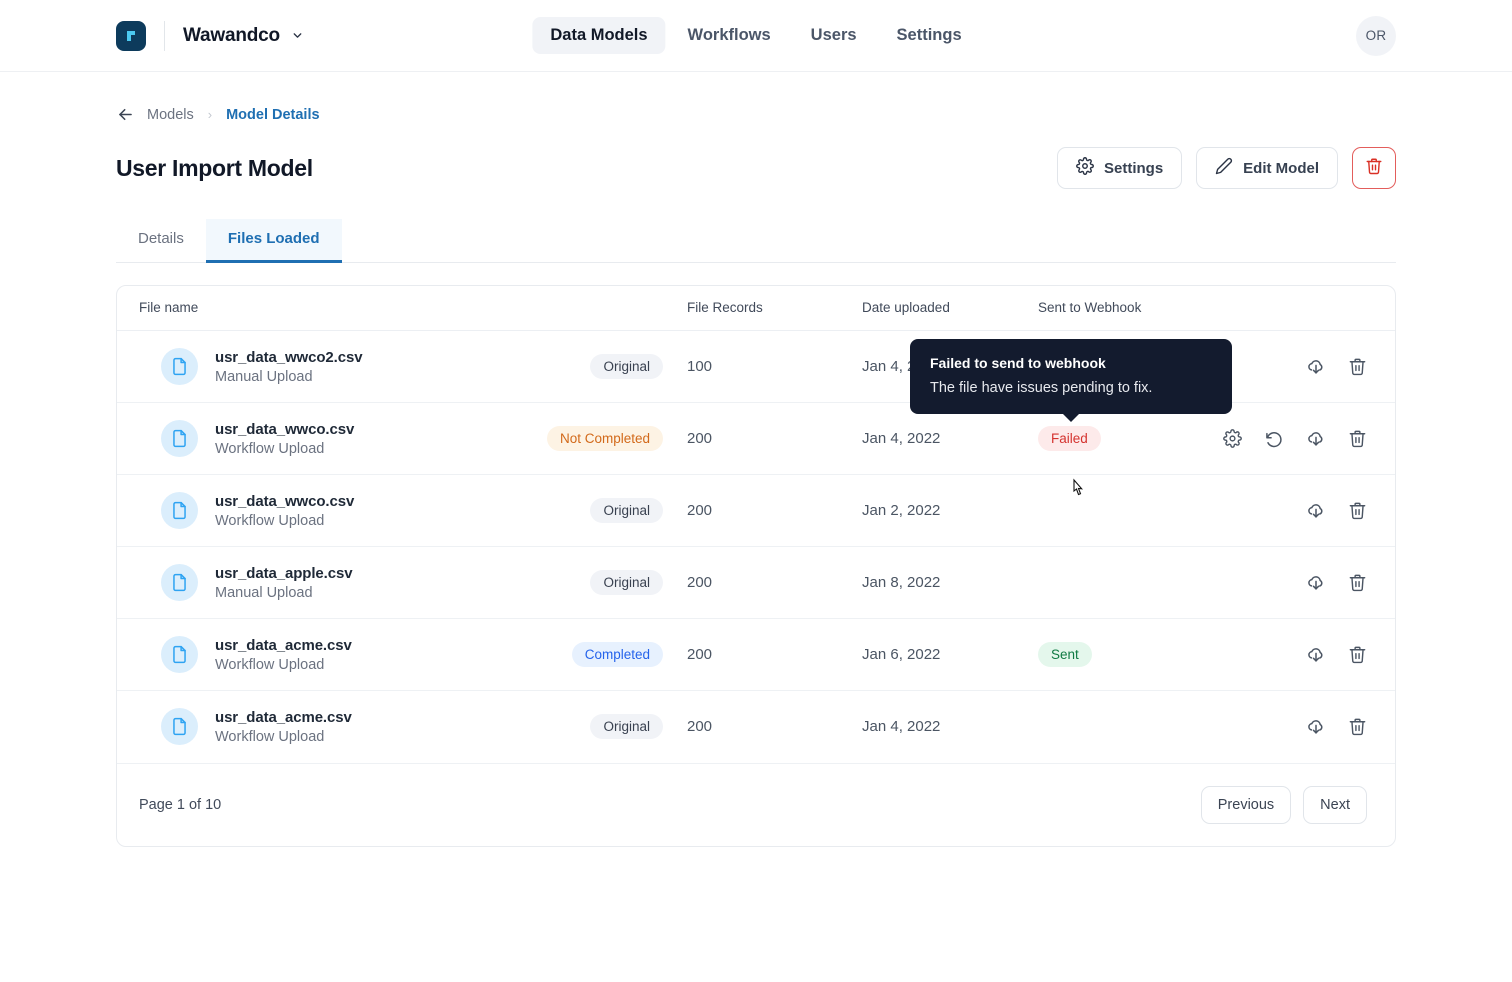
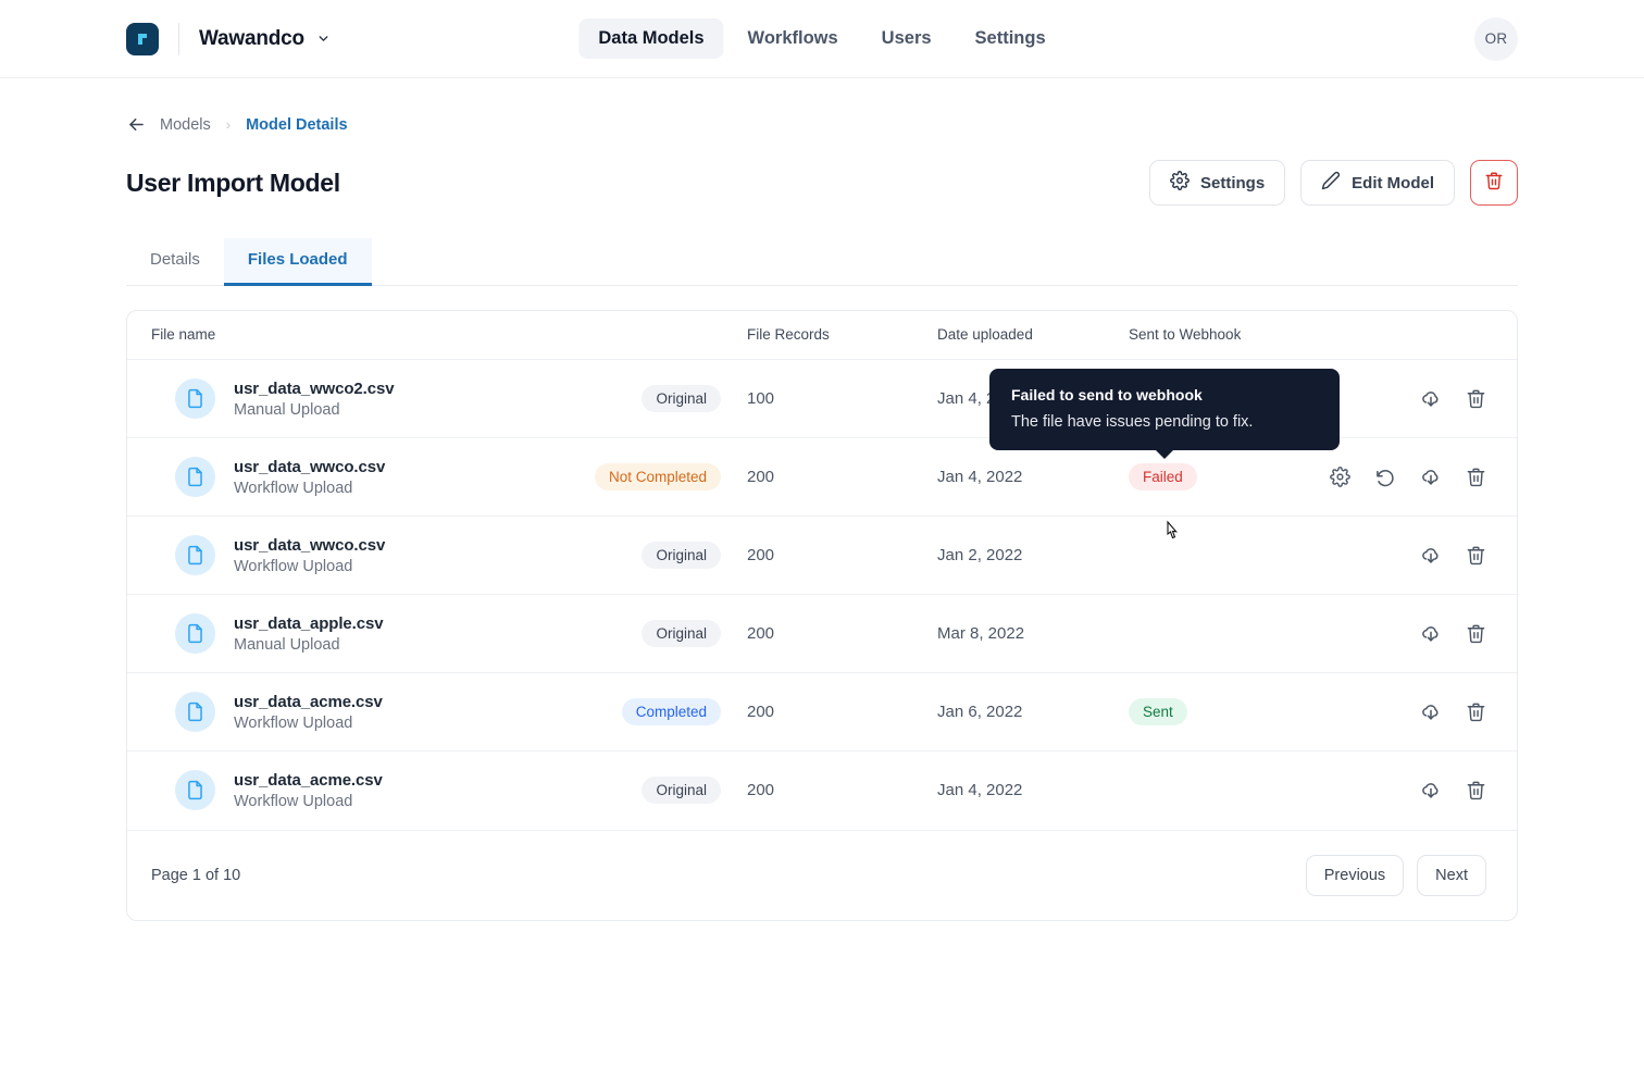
  Wawandco
  Data Models
  Workflows
  Users
  Settings
  OR
  Models
  ›
  Model Details
  User Import Model
  Settings
  Edit Model
  Details
  Files Loaded
  File name	File Records	Date uploaded	Sent to Webhook
  usr_data_wwco2.csv Manual Upload Original	100	Jan 4,
  usr_data_wwco.csv Workflow Upload Not Completed	200	Jan 4, 2022	Failed
  usr_data_wwco.csv Workflow Upload Original	200	Jan 2, 2022
- usr_data_apple.csv Manual Upload Original	200	Jan 8, 2022
+ usr_data_apple.csv Manual Upload Original	200	Mar 8, 2022
  usr_data_acme.csv Workflow Upload Completed	200	Jan 6, 2022	Sent
  usr_data_acme.csv Workflow Upload Original	200	Jan 4, 2022
  Failed to send to webhook
  The file have issues pending to fix.
  Page 1 of 10
  Previous
  Next
